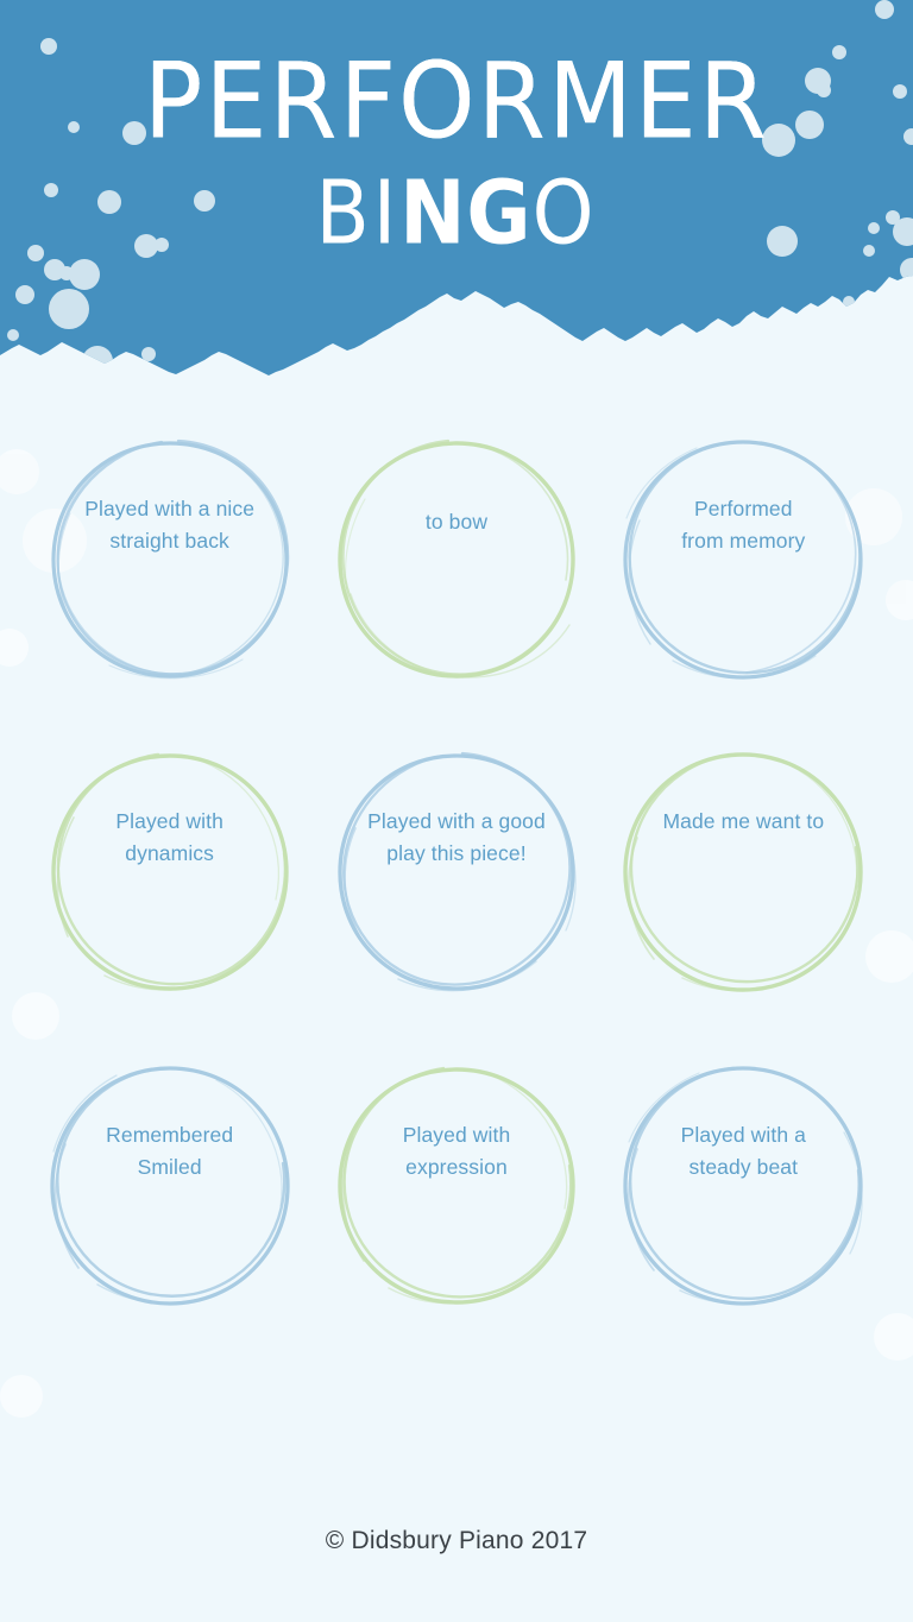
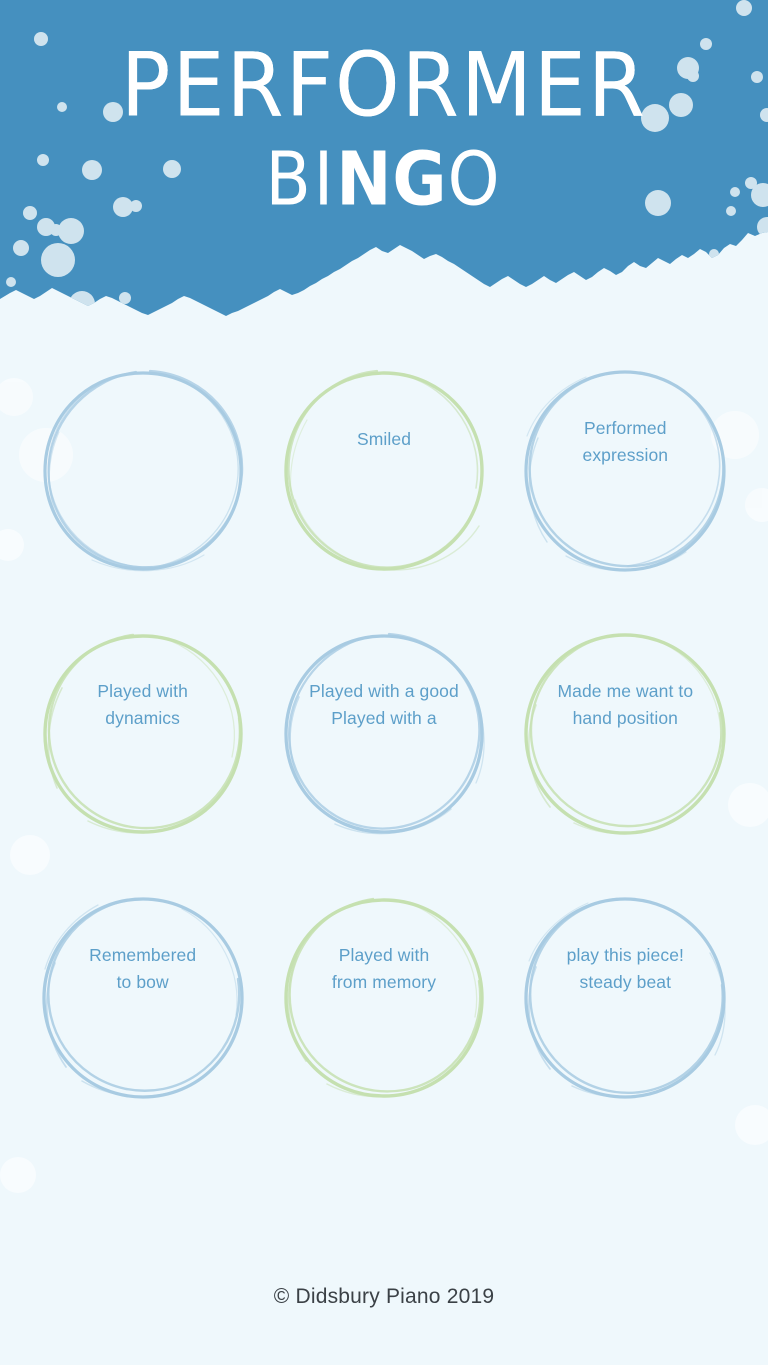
  PERFORMER
  BINGO
- Played with a nice
- straight back
- to bow
+ Smiled
  Performed
- from memory
+ expression
  Played with
  dynamics
  Played with a good
- play this piece!
+ Played with a
  Made me want to
+ hand position
  Remembered
- Smiled
+ to bow
  Played with
- expression
+ from memory
- Played with a
+ play this piece!
  steady beat
- © Didsbury Piano 2017
+ © Didsbury Piano 2019
